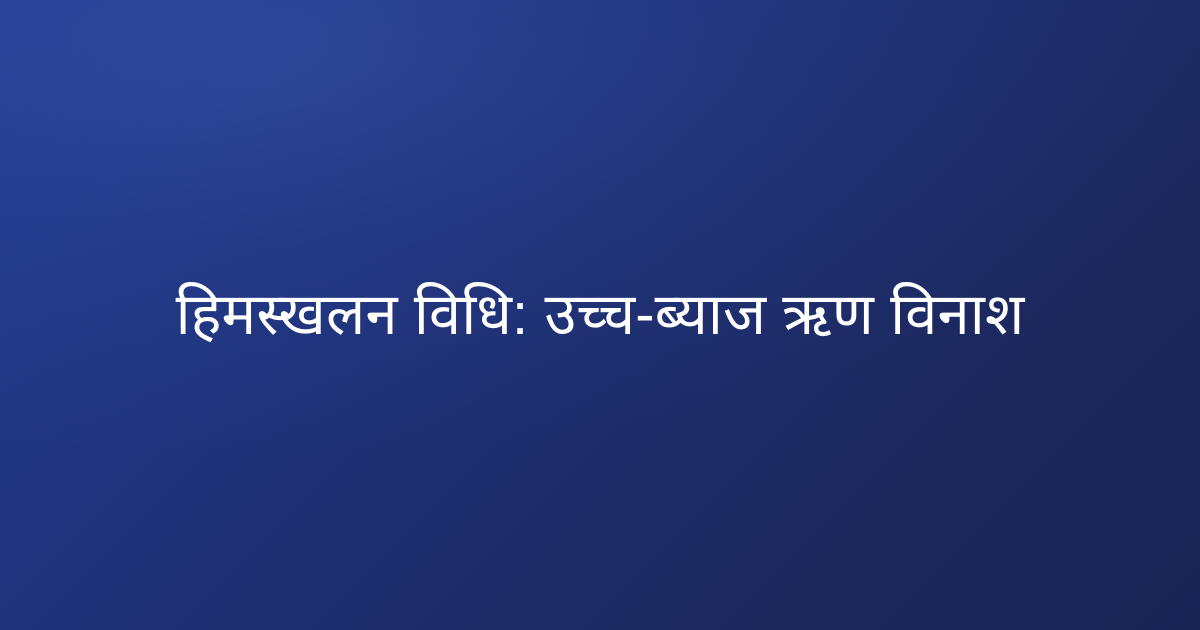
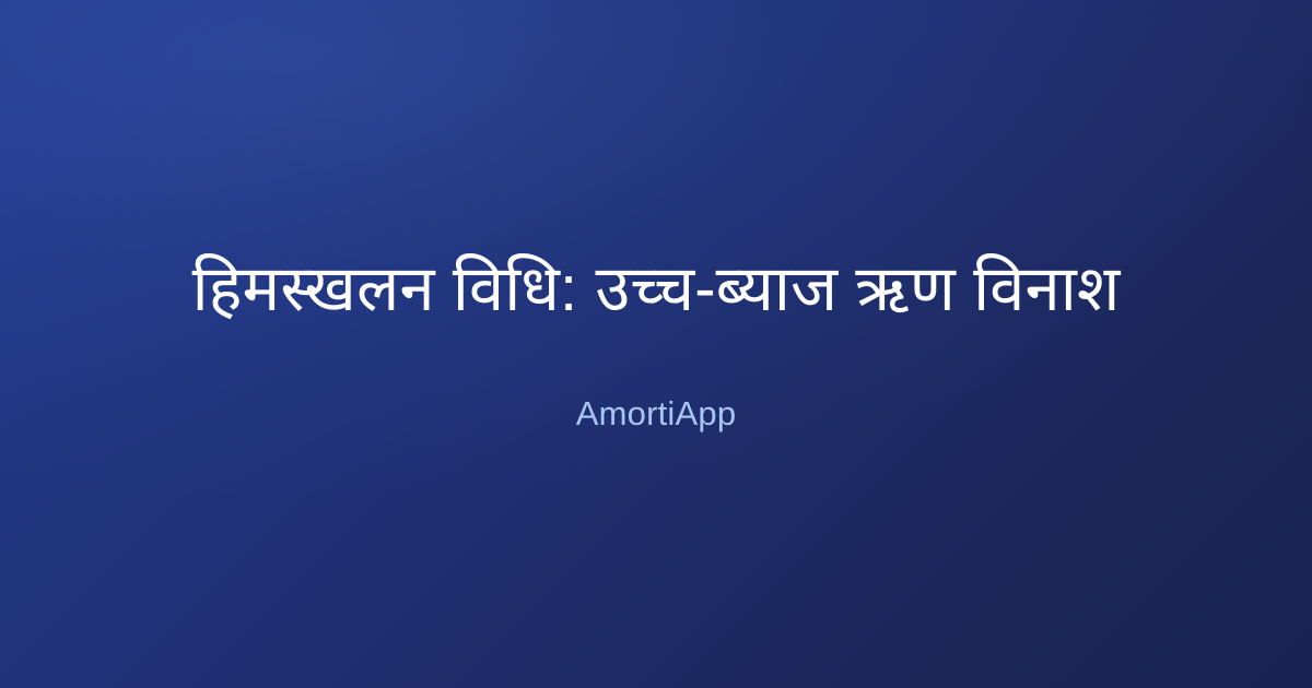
  हिमस्खलन विधि: उच्च-ब्याज ऋण विनाश
+ AmortiApp
